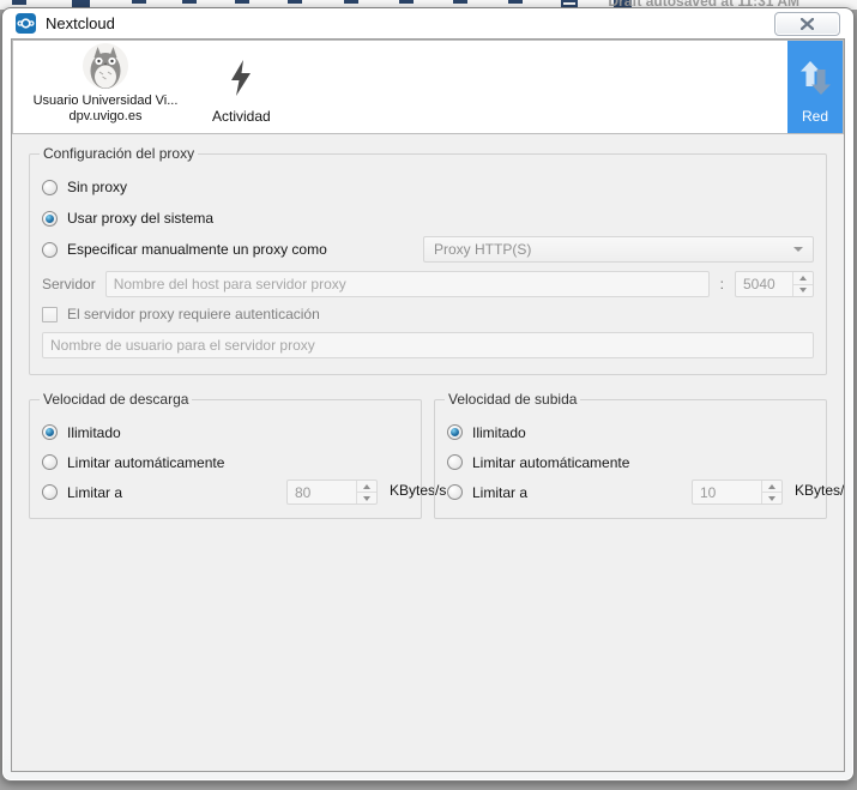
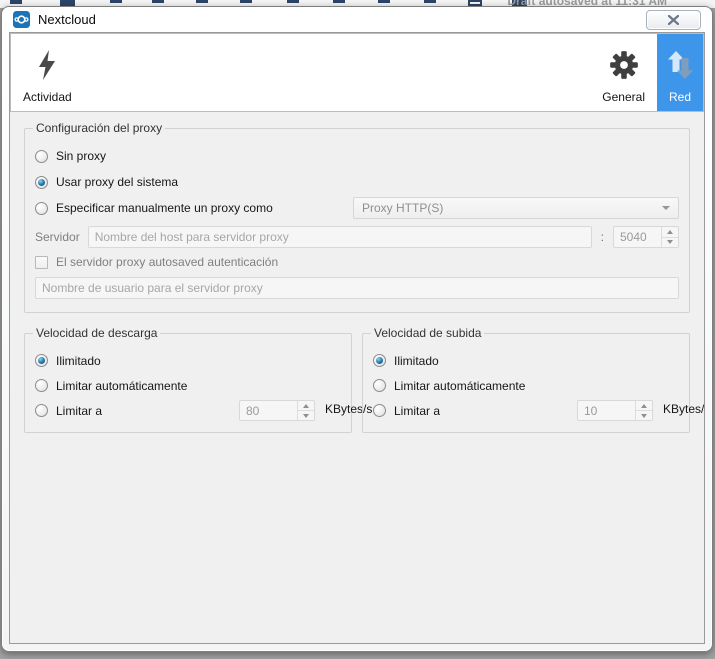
  Draft autosaved at 11:31 AM
  Nextcloud
- Usuario Universidad Vi...
- dpv.uvigo.es
  Actividad
+ General
  Red
  Configuración del proxy
  Sin proxy
  Usar proxy del sistema
  Especificar manualmente un proxy como
  Proxy HTTP(S)
  Servidor
  Nombre del host para servidor proxy
  :
  5040
- El servidor proxy requiere autenticación
+ El servidor proxy autosaved autenticación
  Nombre de usuario para el servidor proxy
  Velocidad de descarga
  Ilimitado
  Limitar automáticamente
  Limitar a
  80
  KBytes/s
  Velocidad de subida
  Ilimitado
  Limitar automáticamente
  Limitar a
  10
  KBytes/
